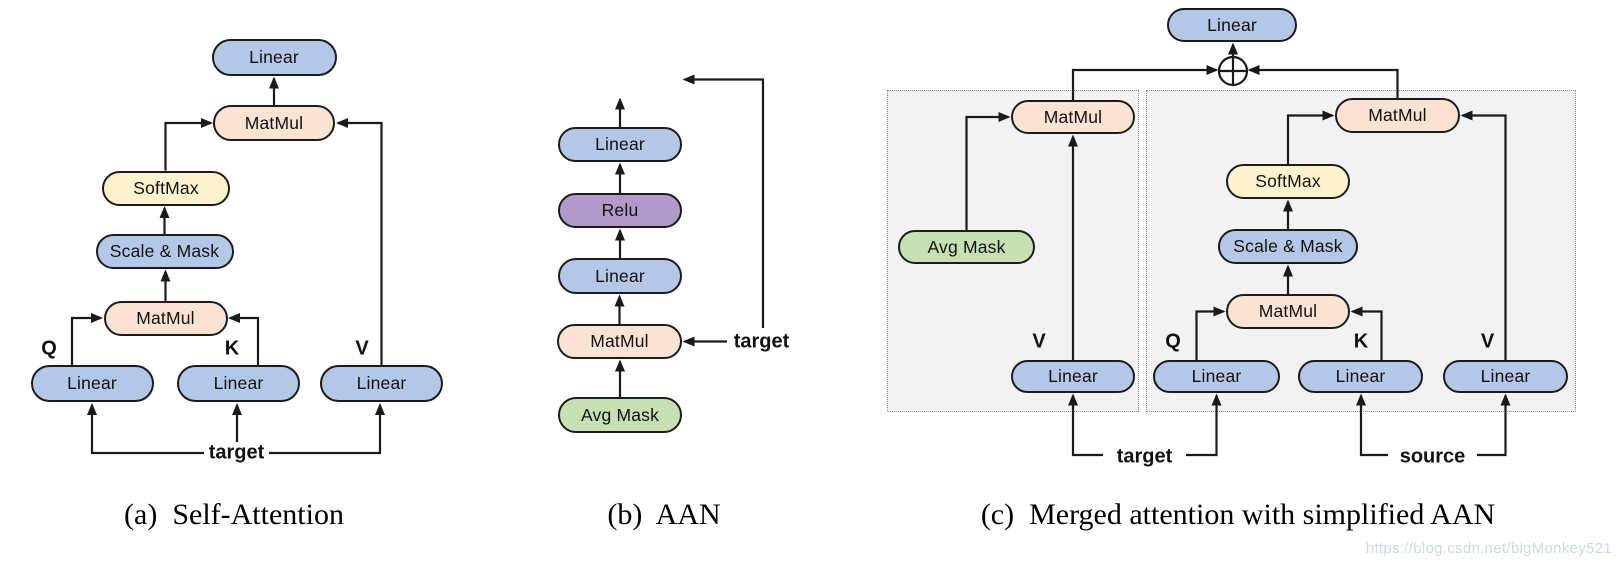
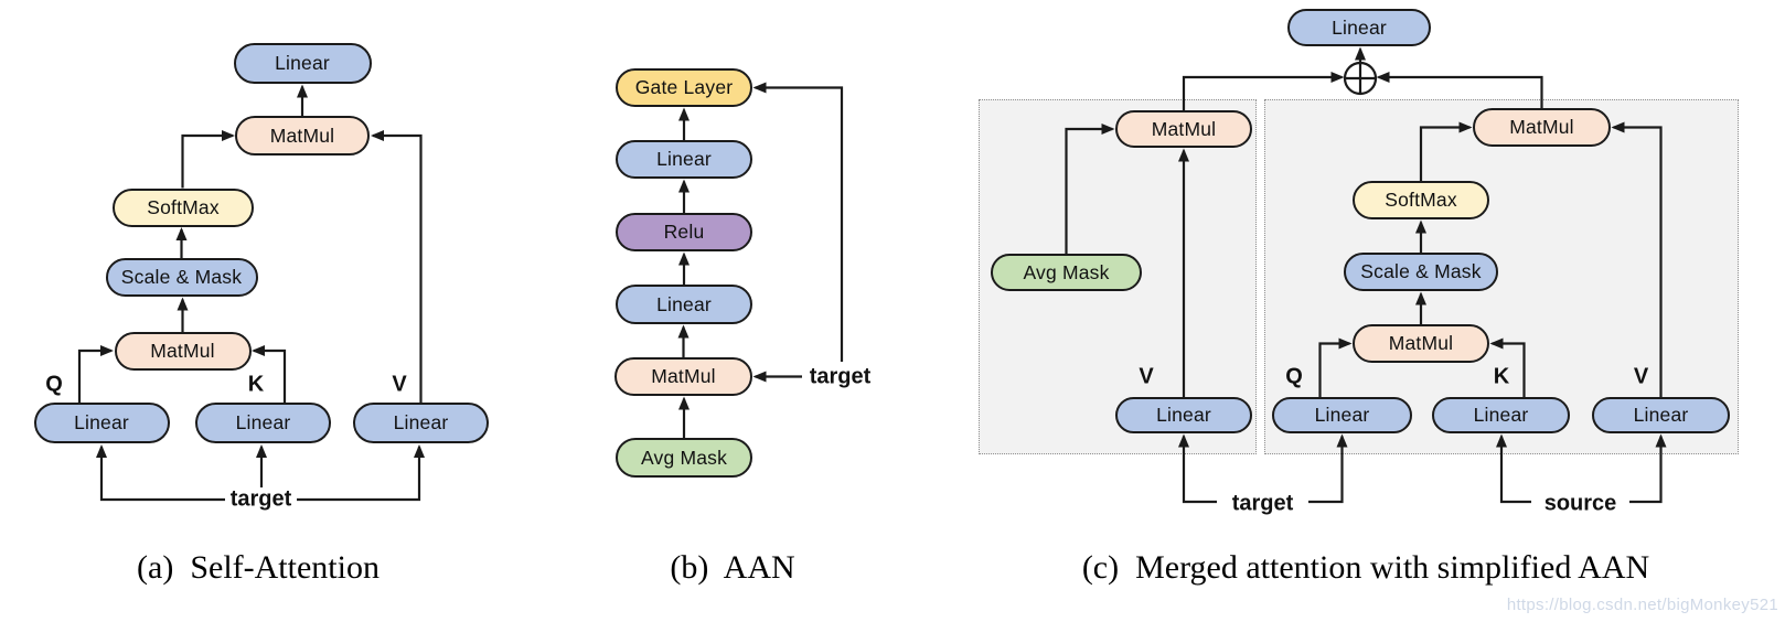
  (a) Self-Attention
  (b) AAN
  (c) Merged attention with simplified AAN
  https://blog.csdn.net/bigMonkey521
  Linear
  MatMul
  SoftMax
  Scale & Mask
  MatMul
  Linear
  Linear
  Linear
+ Gate Layer
  Linear
  Relu
  Linear
  MatMul
  Avg Mask
  Linear
  MatMul
  Avg Mask
  Linear
  MatMul
  SoftMax
  Scale & Mask
  MatMul
  Linear
  Linear
  Linear
  Q
  K
  V
  target
  target
  V
  Q
  K
  V
  target
  source
